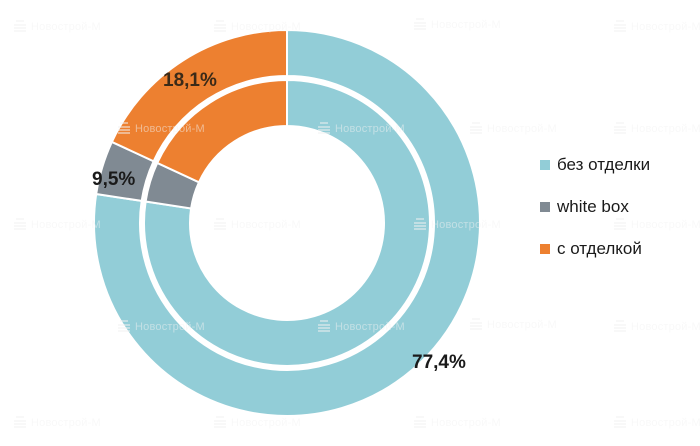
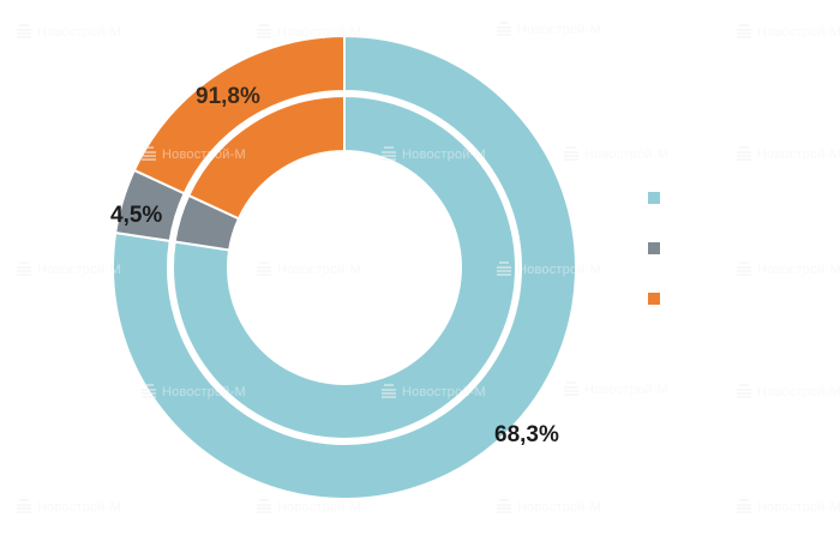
- 77,4%
+ 68,3%
- 9,5%
+ 4,5%
- 18,1%
+ 91,8%
- без отделки
- white box
- с отделкой
  Новострой-М
  Новострой-М
  Новострой-М
  Новострой-М
  Новострой-М
  Новострой-М
  Новострой-М
